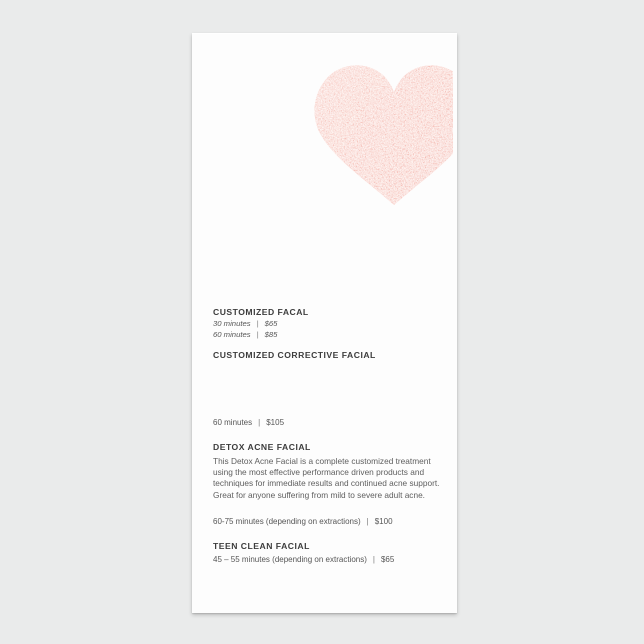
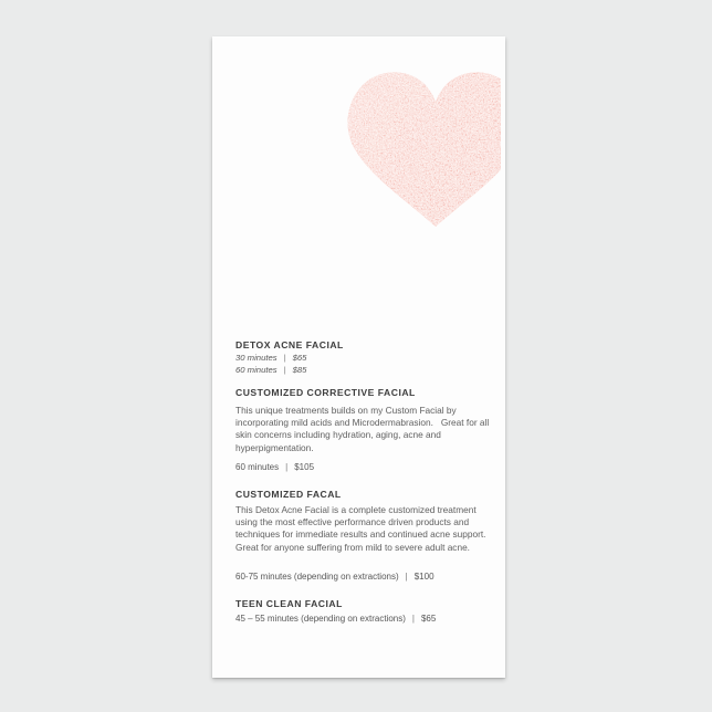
- CUSTOMIZED FACAL
+ DETOX ACNE FACIAL
  30 minutes | $65
  60 minutes | $85
  CUSTOMIZED CORRECTIVE FACIAL
+ This unique treatments builds on my Custom Facial by incorporating mild acids and Microdermabrasion. Great for all skin concerns including hydration, aging, acne and hyperpigmentation.
  60 minutes | $105
- DETOX ACNE FACIAL
+ CUSTOMIZED FACAL
  This Detox Acne Facial is a complete customized treatment using the most effective performance driven products and techniques for immediate results and continued acne support. Great for anyone suffering from mild to severe adult acne.
  60-75 minutes (depending on extractions) | $100
  TEEN CLEAN FACIAL
  45 – 55 minutes (depending on extractions) | $65
